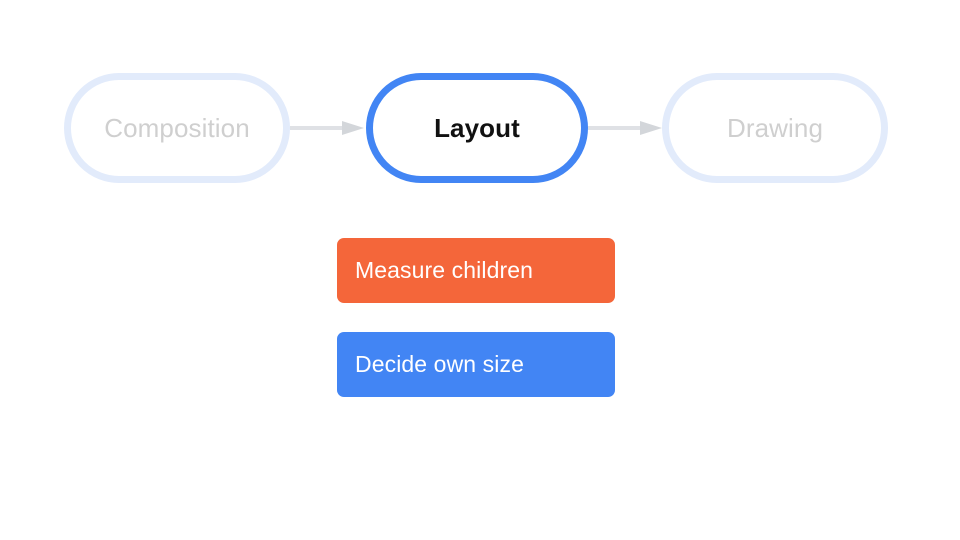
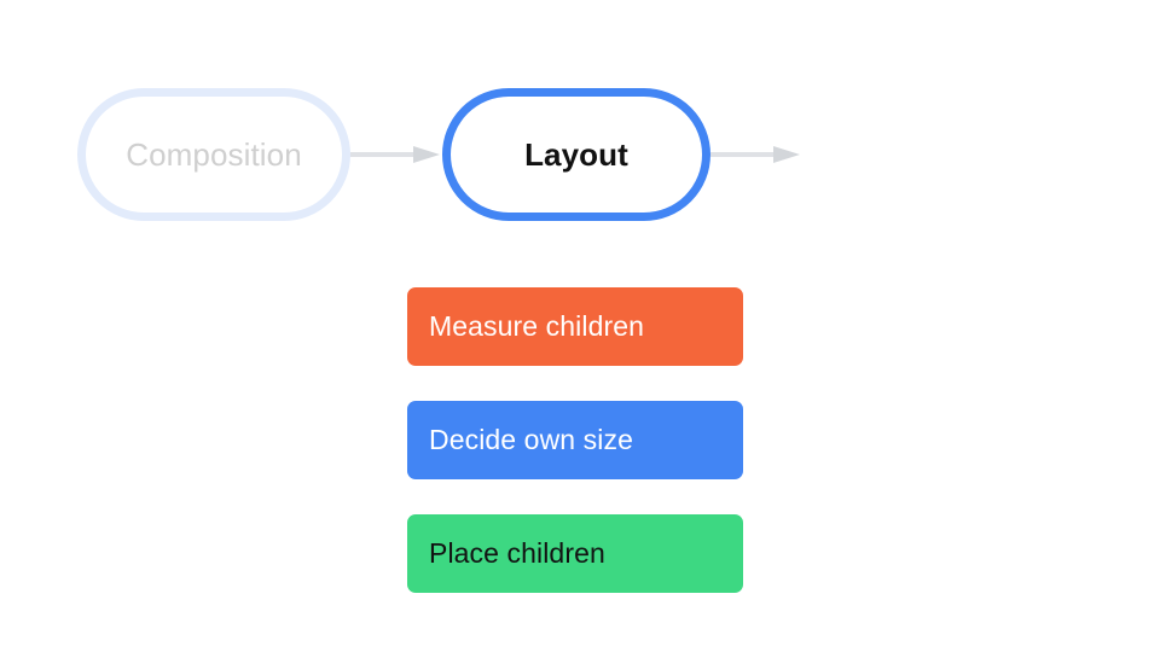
  Composition
  Layout
- Drawing
  Measure children
  Decide own size
+ Place children
